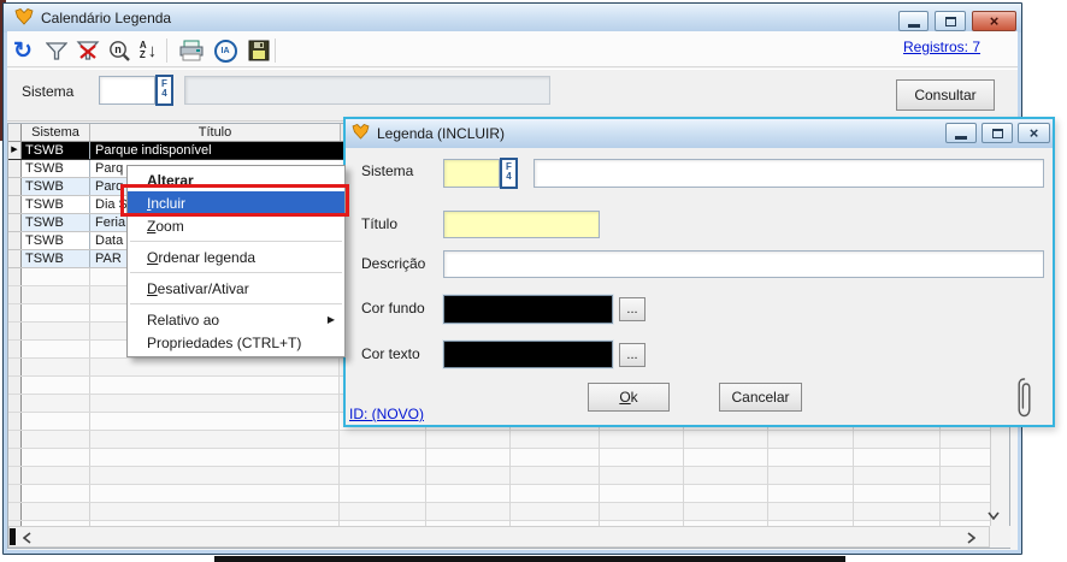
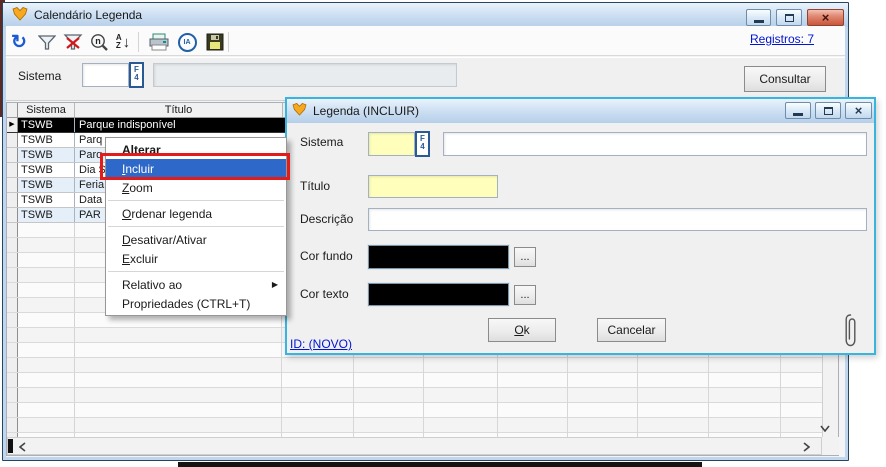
  Calendário Legenda
  ×
  ↻
  n
  A
  Z
  ↓
  Registros: 7
  Sistema
  F
  4
  Consultar
  Sistema
  Título
  TSWB
  Parque indisponível
  TSWB
  Parq
  TSWB
  Parq
  TSWB
  Dia S
  TSWB
  Feria
  TSWB
  Data
  TSWB
  PAR
  Legenda (INCLUIR)
  ×
  Sistema
  F
  4
  Título
  Descrição
  Cor fundo
  ...
  Cor texto
  ...
  O
  k
  Cancelar
  ID: (NOVO)
  Alterar
  Incluir
  Zoom
  Ordenar legenda
  Desativar/Ativar
+ Excluir
  Relativo ao
  ▶
  Propriedades (CTRL+T)
